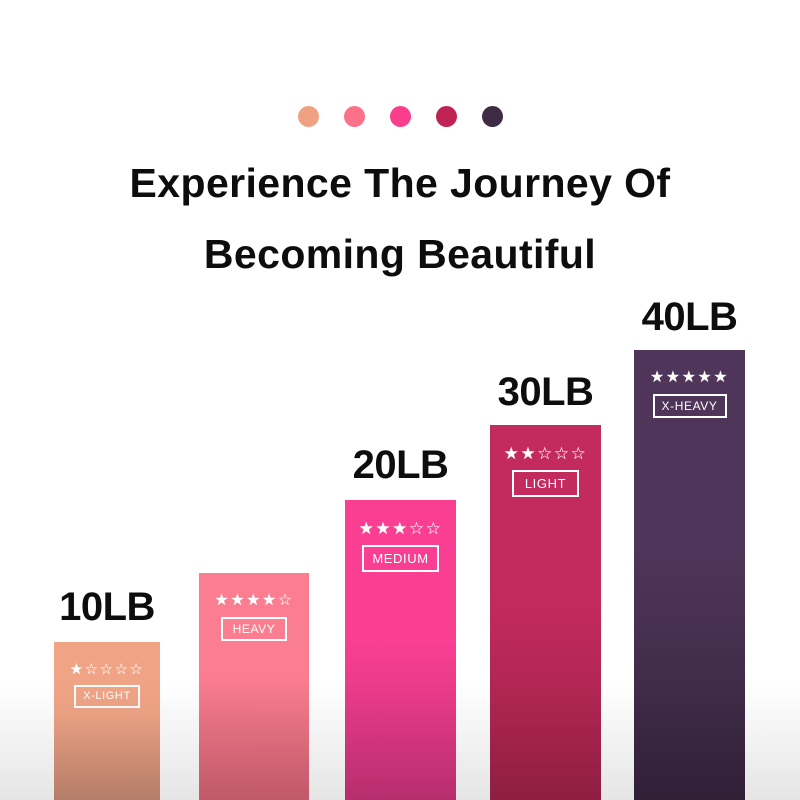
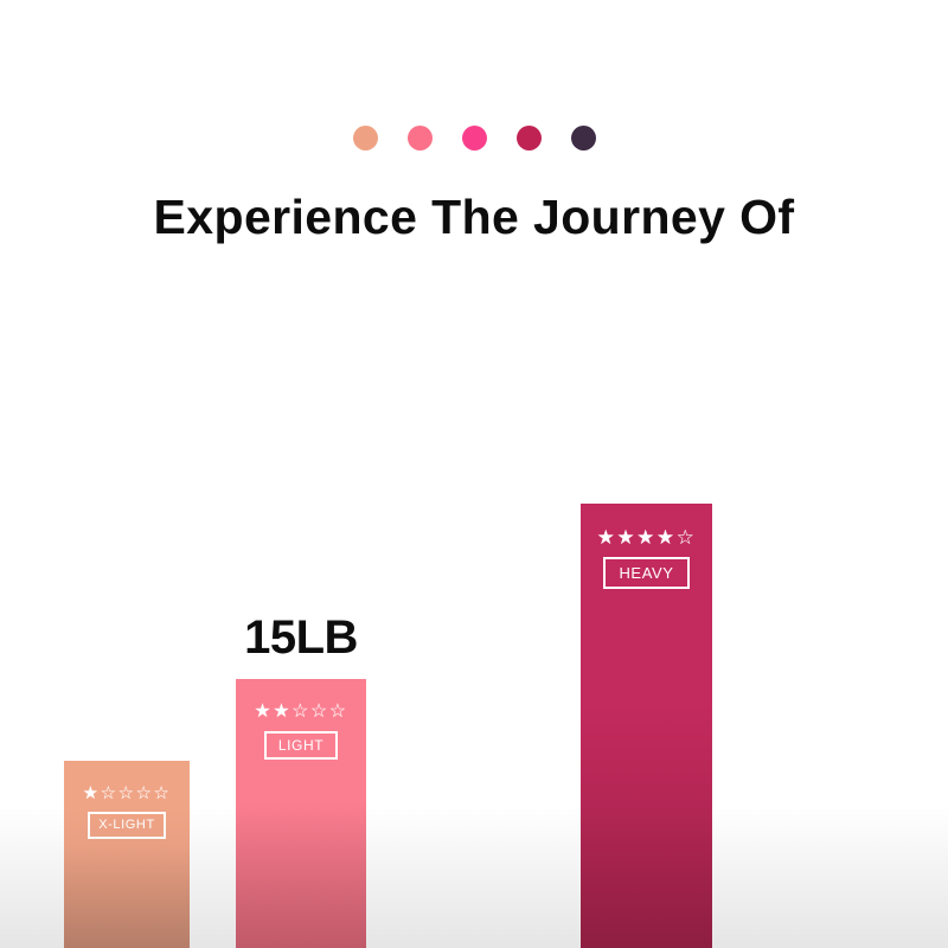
  Experience The Journey Of
- Becoming Beautiful
- 10LB
  ★☆☆☆☆
+ 15LB
- ★★★★☆
+ ★★☆☆☆
- HEAVY
+ LIGHT
- 20LB
- ★★★☆☆
- MEDIUM
- 30LB
- ★★☆☆☆
+ ★★★★☆
- LIGHT
+ HEAVY
- 40LB
- ★★★★★
- X-HEAVY
